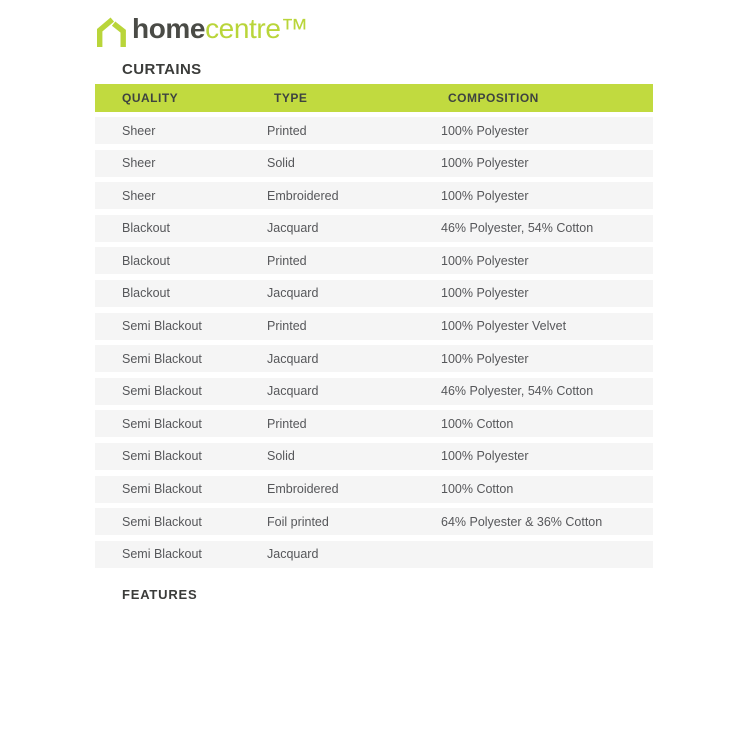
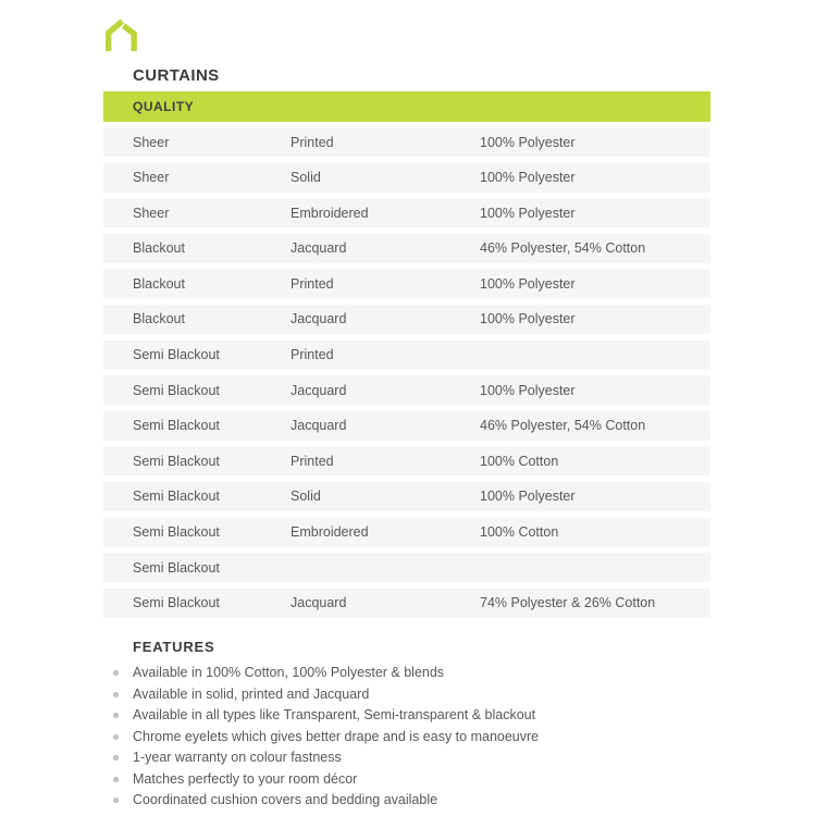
- homecentre™
  CURTAINS
  QUALITY
- TYPE
- COMPOSITION
  Sheer
  Printed
  100% Polyester
  Sheer
  Solid
  100% Polyester
  Sheer
  Embroidered
  100% Polyester
  Blackout
  Jacquard
  46% Polyester, 54% Cotton
  Blackout
  Printed
  100% Polyester
  Blackout
  Jacquard
  100% Polyester
  Semi Blackout
  Printed
- 100% Polyester Velvet
  Semi Blackout
  Jacquard
  100% Polyester
  Semi Blackout
  Jacquard
  46% Polyester, 54% Cotton
  Semi Blackout
  Printed
  100% Cotton
  Semi Blackout
  Solid
  100% Polyester
  Semi Blackout
  Embroidered
  100% Cotton
  Semi Blackout
- Foil printed
- 64% Polyester & 36% Cotton
  Semi Blackout
  Jacquard
+ 74% Polyester & 26% Cotton
  FEATURES
+ Available in 100% Cotton, 100% Polyester & blends
+ Available in solid, printed and Jacquard
+ Available in all types like Transparent, Semi-transparent & blackout
+ Chrome eyelets which gives better drape and is easy to manoeuvre
+ 1-year warranty on colour fastness
+ Matches perfectly to your room décor
+ Coordinated cushion covers and bedding available
